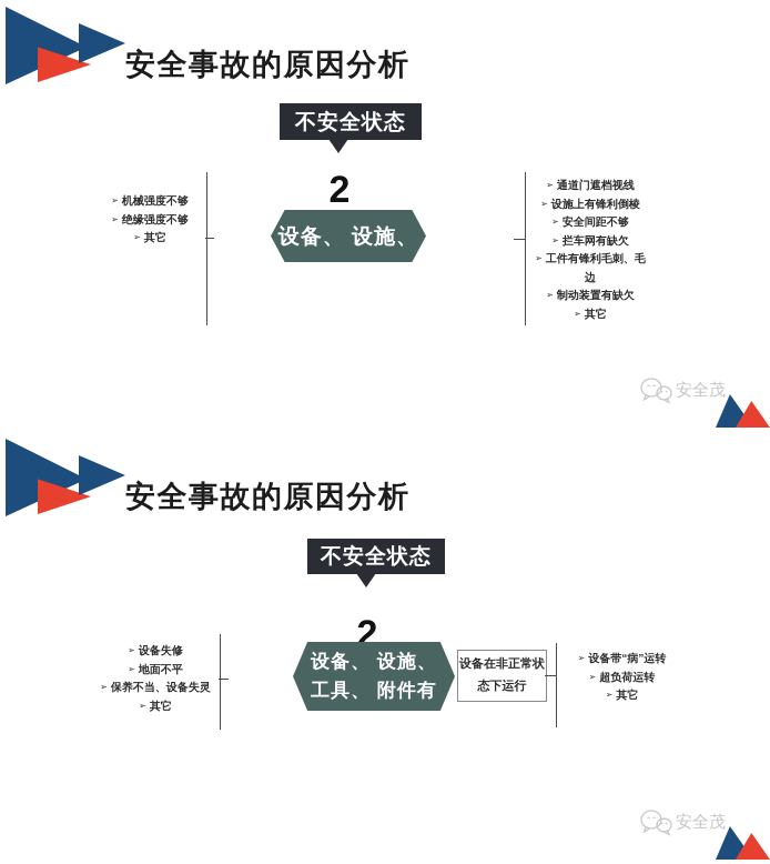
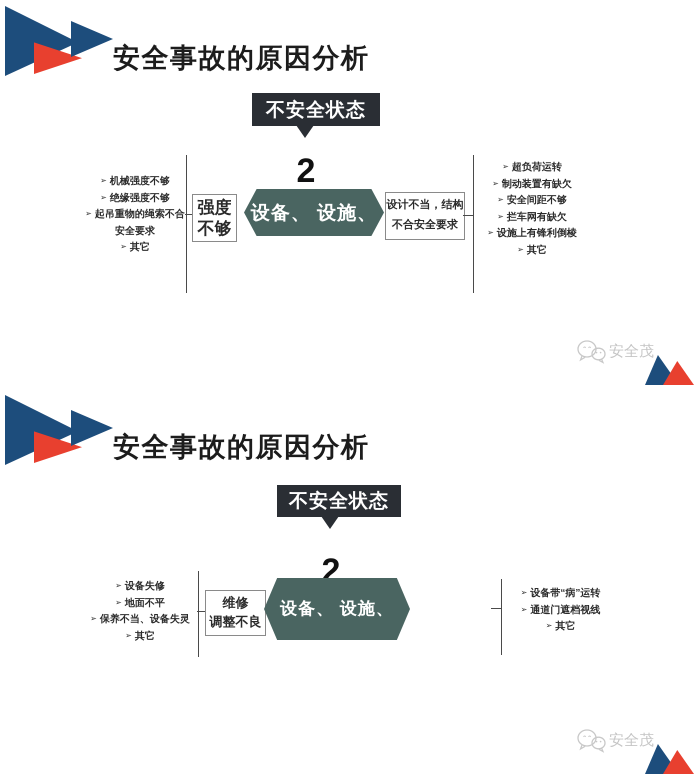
  安全事故的原因分析
  不安全状态
  2
  ➢ 机械强度不够
  ➢ 绝缘强度不够
+ ➢ 起吊重物的绳索不合安全要求
  ➢ 其它
+ 强度
+ 不够
  设备、 设施、
+ 设计不当，结构
+ 不合安全要求
- ➢ 通道门遮档视线
+ ➢ 超负荷运转
- ➢ 设施上有锋利倒棱
+ ➢ 制动装置有缺欠
  ➢ 安全间距不够
  ➢ 拦车网有缺欠
- ➢ 工件有锋利毛刺、毛边
- ➢ 制动装置有缺欠
+ ➢ 设施上有锋利倒棱
  ➢ 其它
  安全茂
  安全事故的原因分析
  不安全状态
  2
  ➢ 设备失修
  ➢ 地面不平
  ➢ 保养不当、设备失灵
  ➢ 其它
+ 维修
+ 调整不良
  设备、 设施、
- 工具、 附件有
- 设备在非正常状
- 态下运行
  ➢ 设备带“病”运转
- ➢ 超负荷运转
+ ➢ 通道门遮档视线
  ➢ 其它
  安全茂
